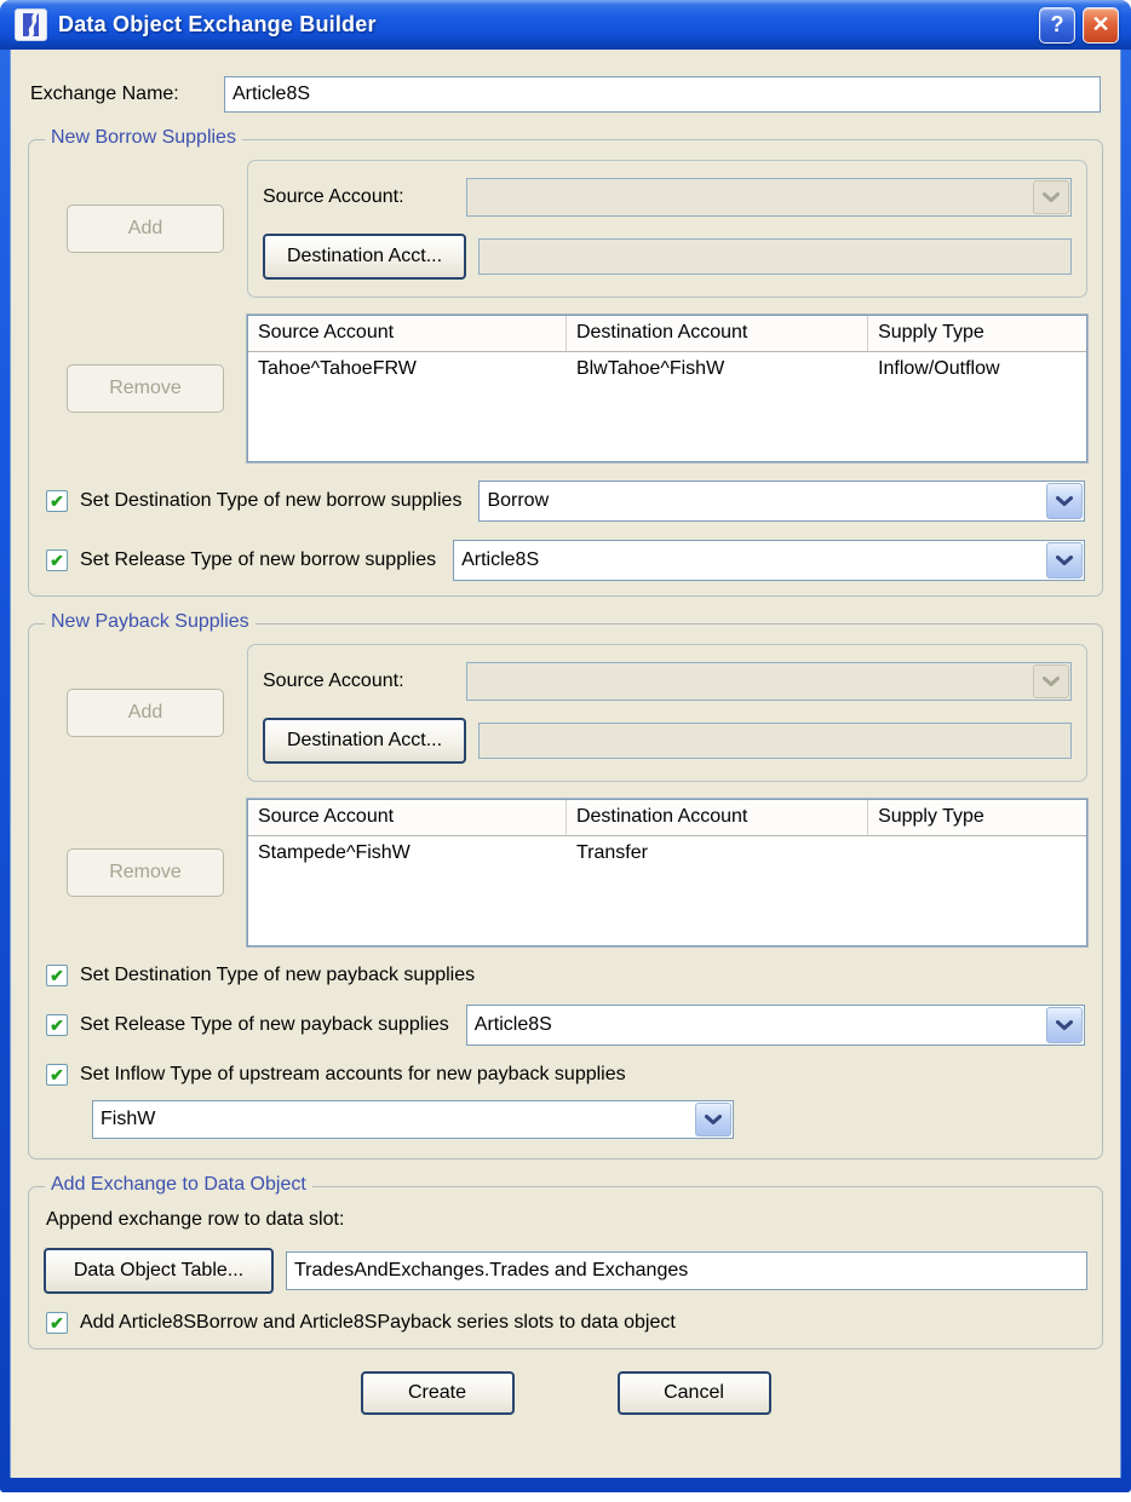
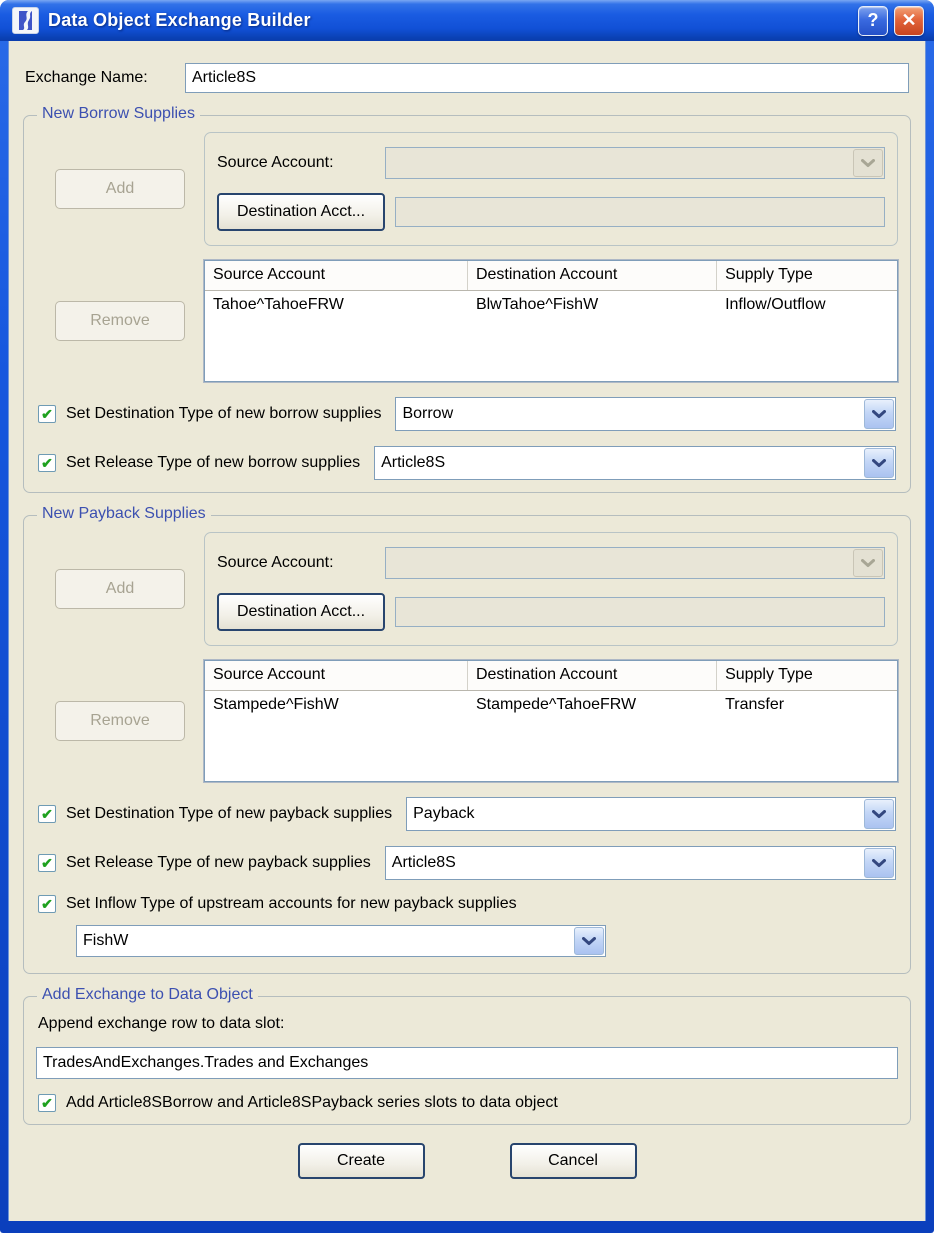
  Data Object Exchange Builder
  ?
  ✕
  Exchange Name:
  Article8S
  New Borrow Supplies
  Add
  Source Account:
  Destination Acct...
  Remove
  Source Account
  Destination Account
  Supply Type
  Tahoe^TahoeFRW
  BlwTahoe^FishW
  Inflow/Outflow
  ✔
  Set Destination Type of new borrow supplies
  Borrow
  ✔
  Set Release Type of new borrow supplies
  Article8S
  New Payback Supplies
  Add
  Source Account:
  Destination Acct...
  Remove
  Source Account
  Destination Account
  Supply Type
  Stampede^FishW
+ Stampede^TahoeFRW
  Transfer
  ✔
  Set Destination Type of new payback supplies
+ Payback
  ✔
  Set Release Type of new payback supplies
  Article8S
  ✔
  Set Inflow Type of upstream accounts for new payback supplies
  FishW
  Add Exchange to Data Object
  Append exchange row to data slot:
- Data Object Table...
  TradesAndExchanges.Trades and Exchanges
  ✔
  Add Article8SBorrow and Article8SPayback series slots to data object
  Create
  Cancel
